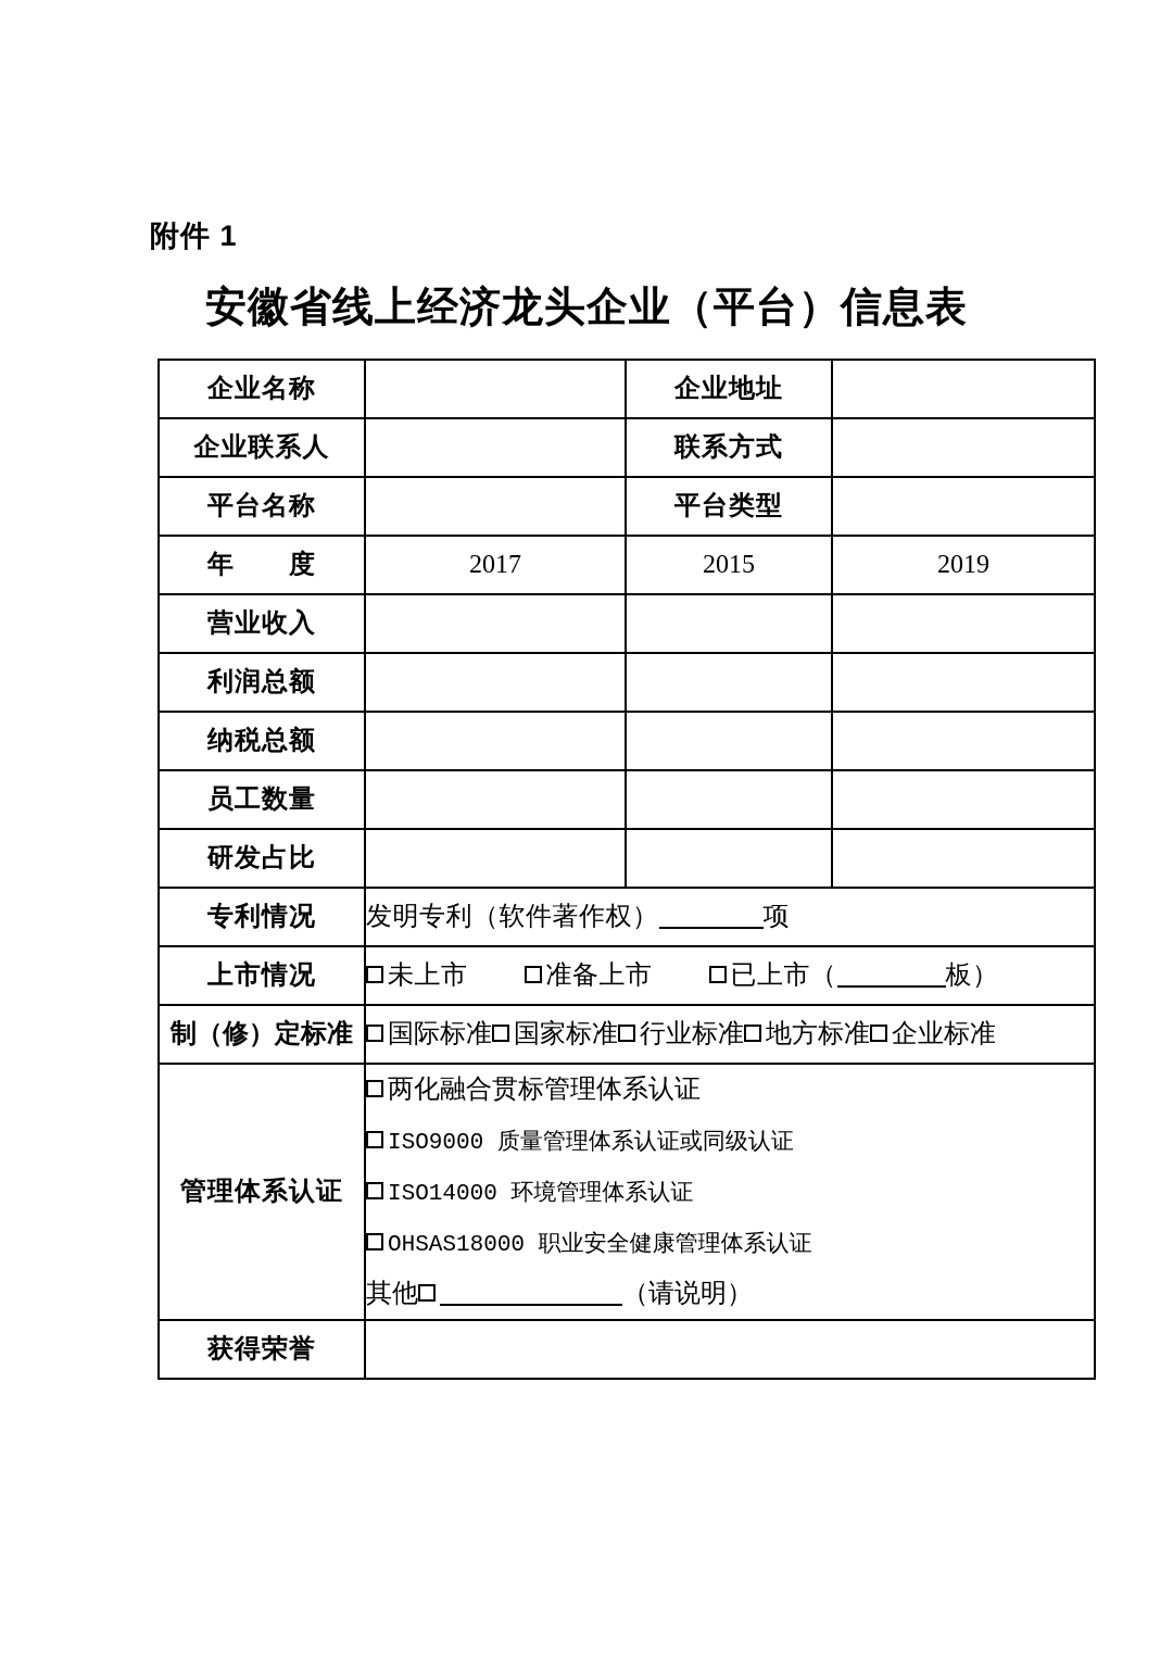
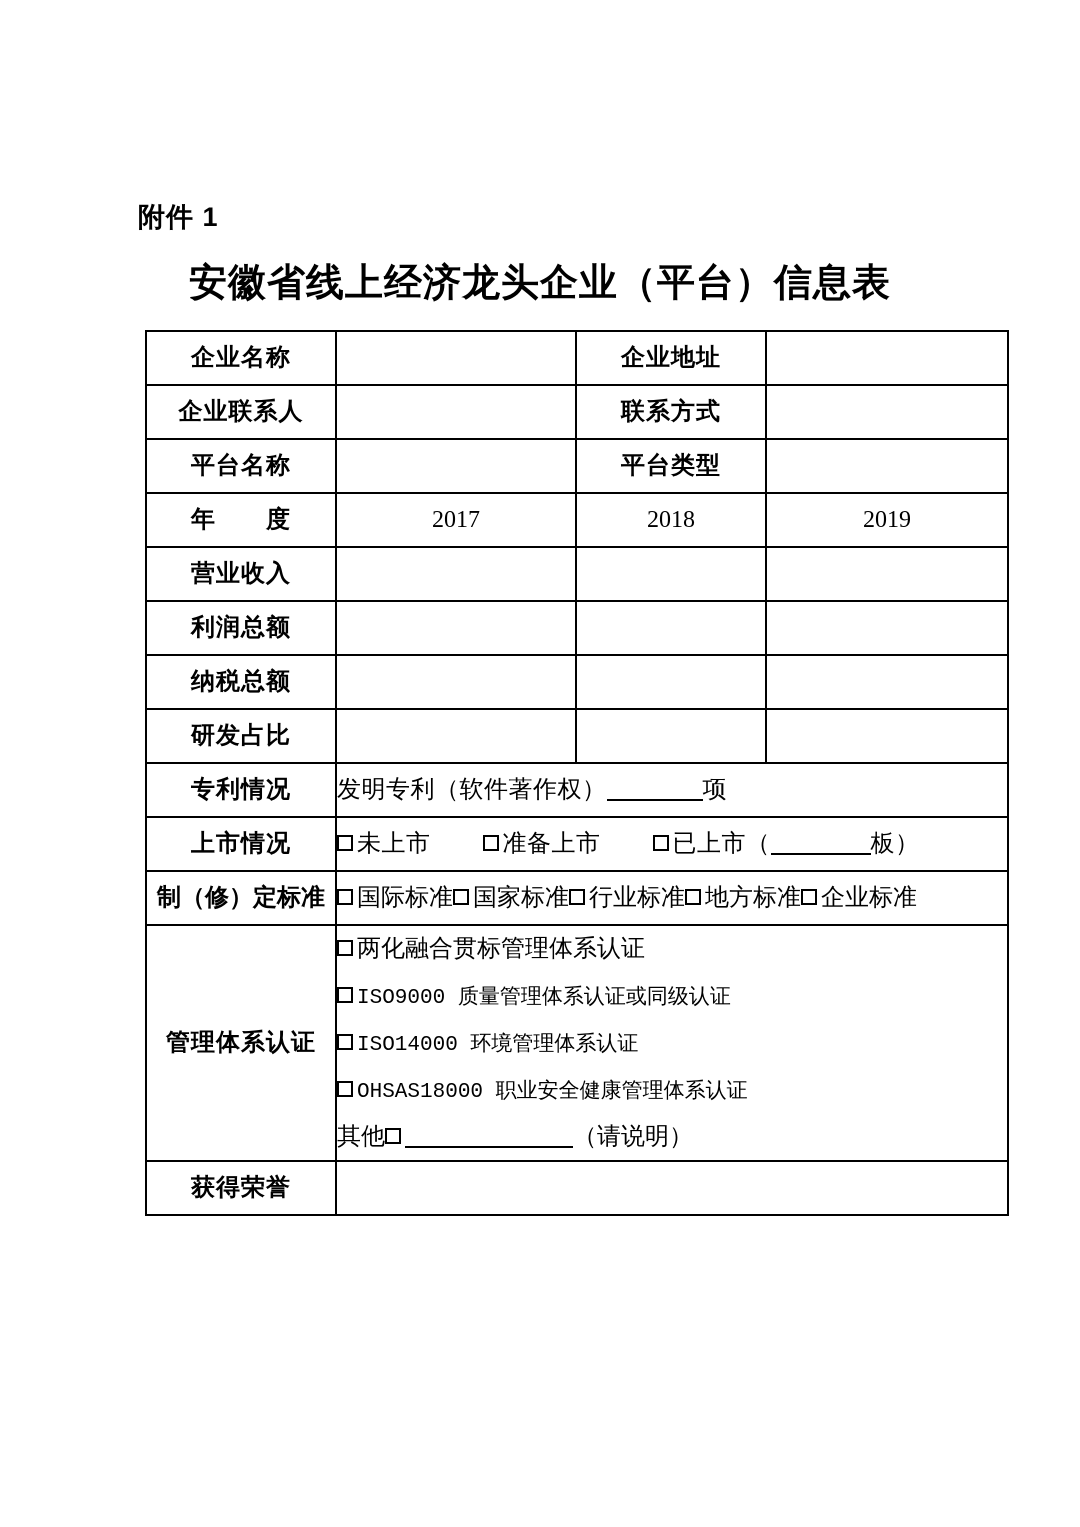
  附件 1
  安徽省线上经济龙头企业（平台）信息表
  企业名称		企业地址
  企业联系人		联系方式
  平台名称		平台类型
- 年 度	2017	2015	2019
+ 年 度	2017	2018	2019
  营业收入
  利润总额
  纳税总额
- 员工数量
  研发占比
  专利情况	发明专利（软件著作权） 项
  上市情况	未上市 准备上市 已上市（ 板）
  制（修）定标准	国际标准 国家标准 行业标准 地方标准 企业标准
  管理体系认证	两化融合贯标管理体系认证 ISO9000 质量管理体系认证或同级认证 ISO14000 环境管理体系认证 OHSAS18000 职业安全健康管理体系认证 其他 （请说明）
  获得荣誉
